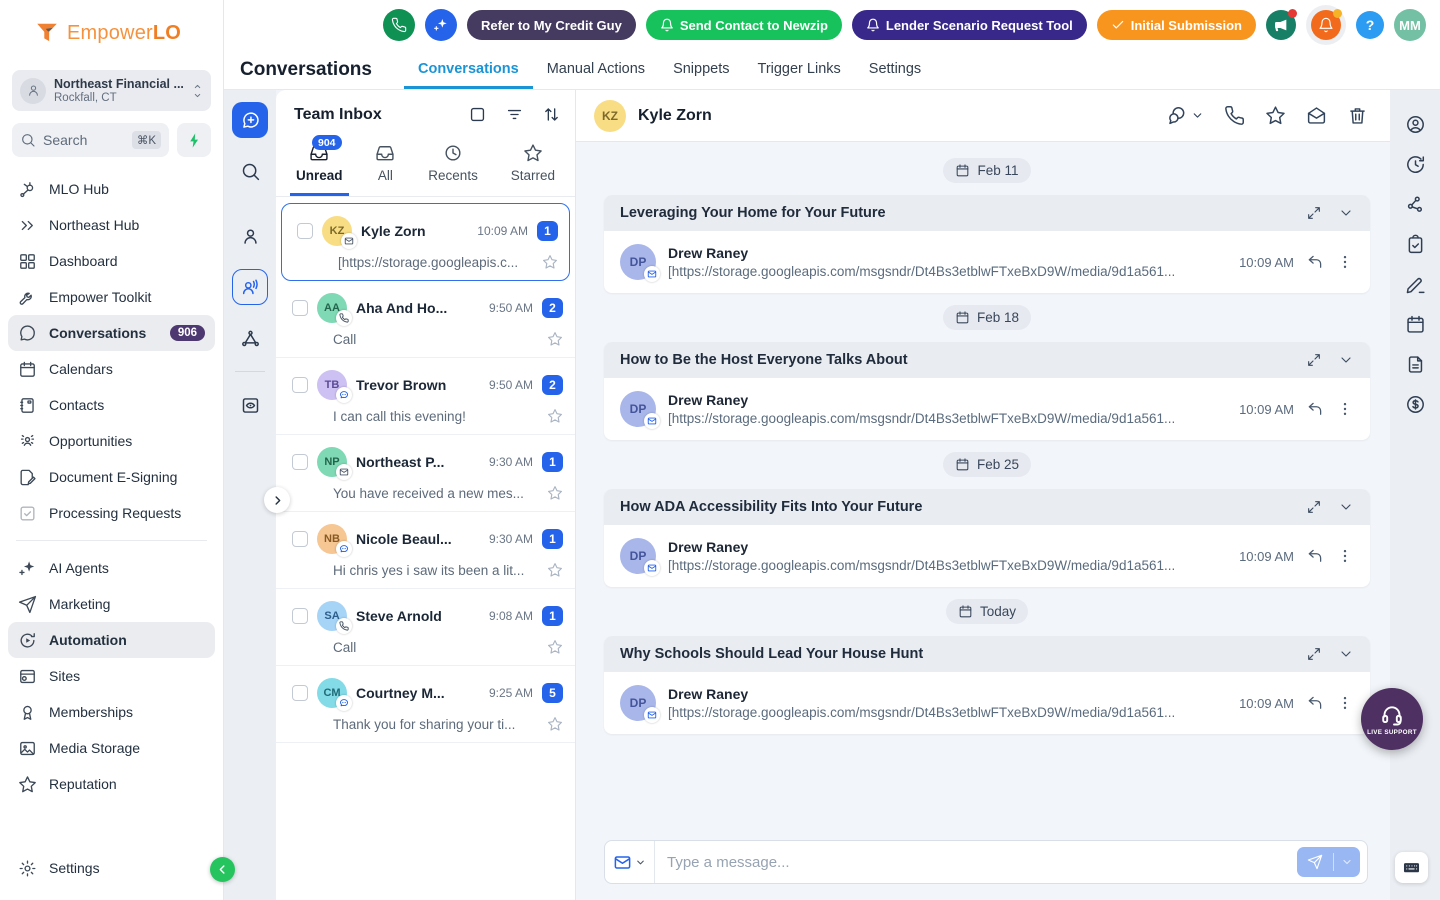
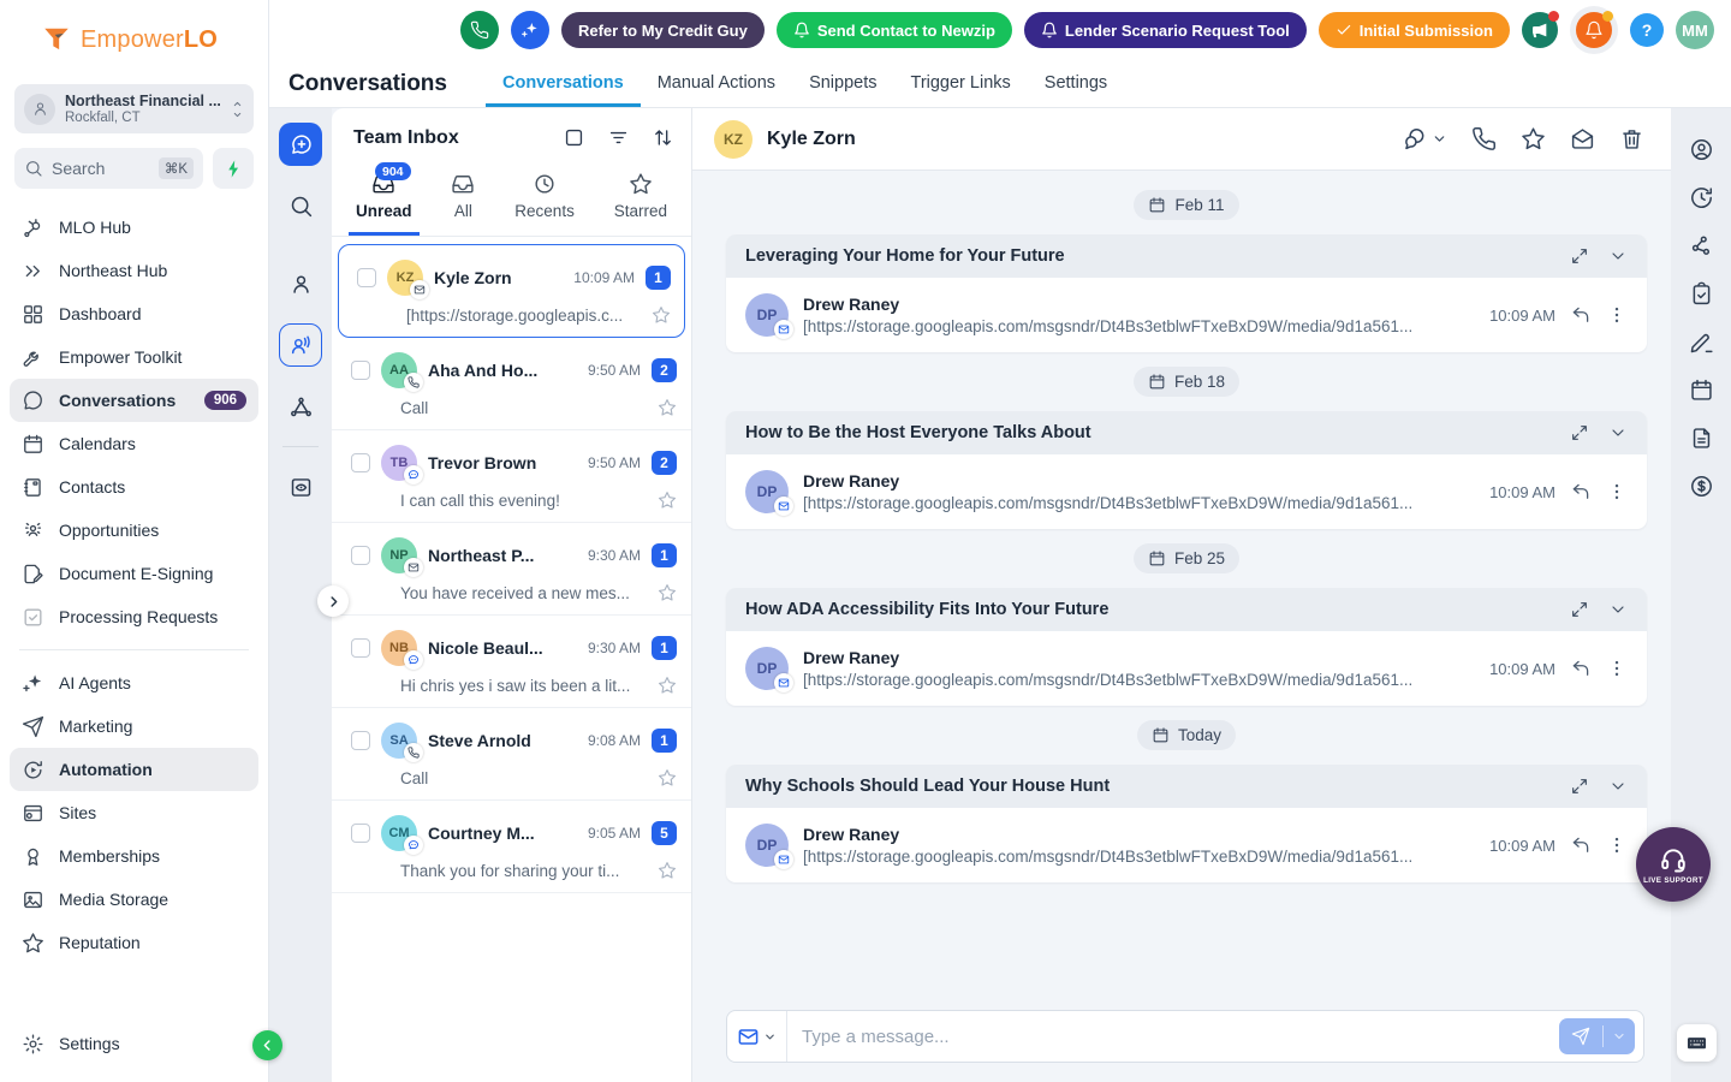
  EmpowerLO
  Northeast Financial ...
  Rockfall, CT
  Search
  ⌘K
  MLO Hub
  Northeast Hub
  Dashboard
  Empower Toolkit
  Conversations
  906
  Calendars
  Contacts
  Opportunities
  Document E-Signing
  Processing Requests
  AI Agents
  Marketing
  Automation
  Sites
  Memberships
  Media Storage
  Reputation
  Settings
  Refer to My Credit Guy
  Send Contact to Newzip
  Lender Scenario Request Tool
  Initial Submission
  ?
  MM
  Conversations
  Conversations
  Manual Actions
  Snippets
  Trigger Links
  Settings
  Team Inbox
  Unread
  904
  All
  Recents
  Starred
  KZ
  Kyle Zorn
  10:09 AM
  1
  [https://storage.googleapis.c...
  AA
  Aha And Ho...
  9:50 AM
  2
  Call
  TB
  Trevor Brown
  9:50 AM
  2
  I can call this evening!
  NP
  Northeast P...
  9:30 AM
  1
  You have received a new mes...
  NB
  Nicole Beaul...
  9:30 AM
  1
  Hi chris yes i saw its been a lit...
  SA
  Steve Arnold
  9:08 AM
  1
  Call
  CM
  Courtney M...
- 9:25 AM
+ 9:05 AM
  5
  Thank you for sharing your ti...
  KZ
  Kyle Zorn
  Feb 11
  Leveraging Your Home for Your Future
  DP
  Drew Raney
  [https://storage.googleapis.com/msgsndr/Dt4Bs3etblwFTxeBxD9W/media/9d1a561...
  10:09 AM
  Feb 18
  How to Be the Host Everyone Talks About
  DP
  Drew Raney
  [https://storage.googleapis.com/msgsndr/Dt4Bs3etblwFTxeBxD9W/media/9d1a561...
  10:09 AM
  Feb 25
  How ADA Accessibility Fits Into Your Future
  DP
  Drew Raney
  [https://storage.googleapis.com/msgsndr/Dt4Bs3etblwFTxeBxD9W/media/9d1a561...
  10:09 AM
  Today
  Why Schools Should Lead Your House Hunt
  DP
  Drew Raney
  [https://storage.googleapis.com/msgsndr/Dt4Bs3etblwFTxeBxD9W/media/9d1a561...
  10:09 AM
  Type a message...
